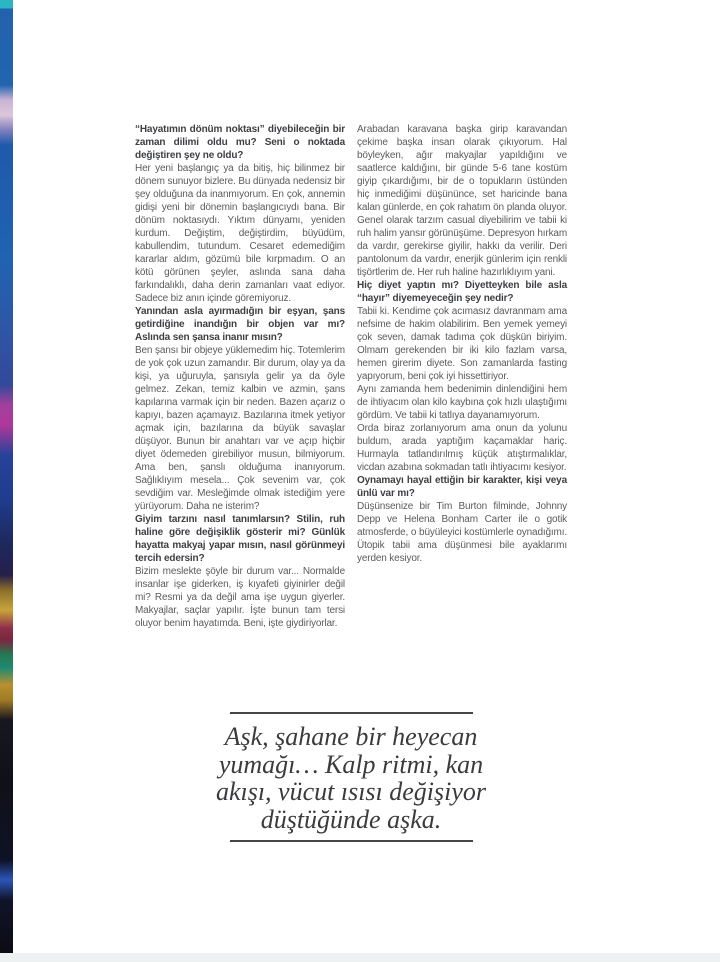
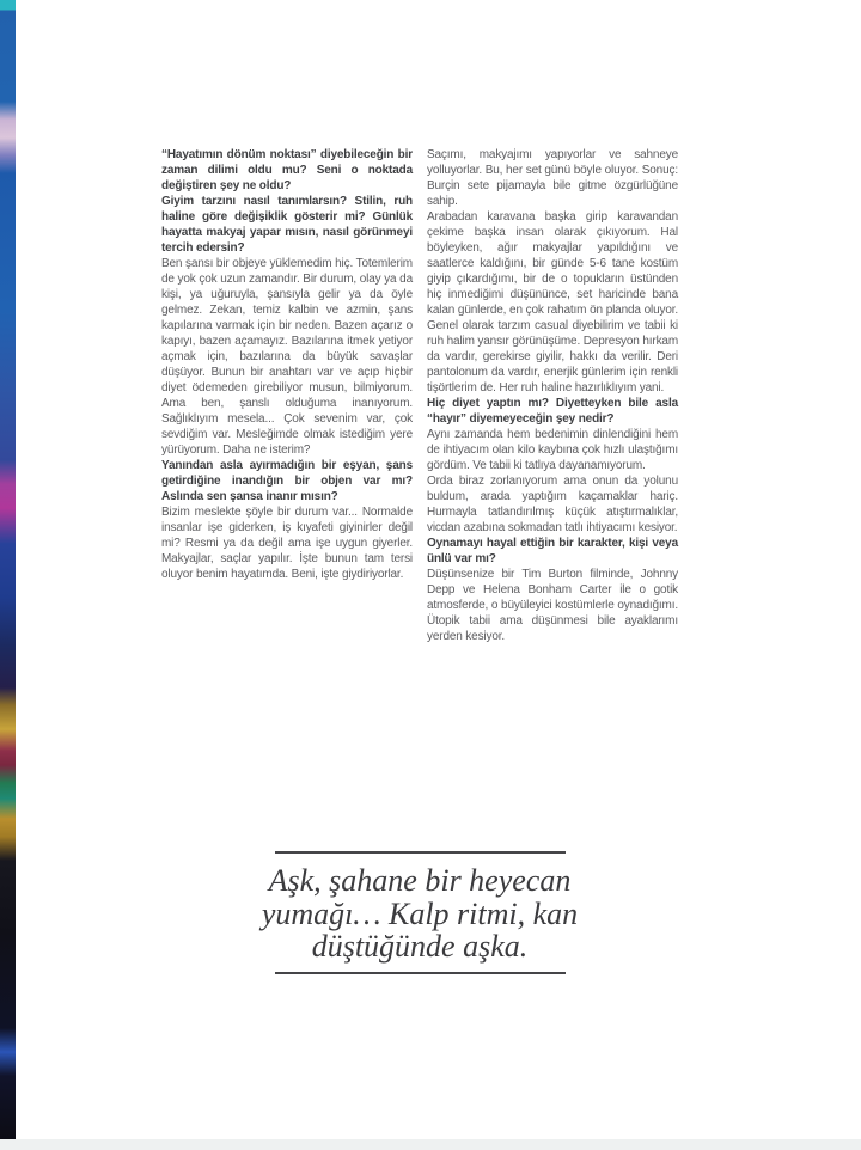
  “Hayatımın dönüm noktası” diyebileceğin bir zaman dilimi oldu mu? Seni o noktada değiştiren şey ne oldu?
- Her yeni başlangıç ya da bitiş, hiç bilinmez bir dönem sunuyor bizlere. Bu dünyada nedensiz bir şey olduğuna da inanmıyorum. En çok, annemin gidişi yeni bir dönemin başlangıcıydı bana. Bir dönüm noktasıydı. Yıktım dünyamı, yeniden kurdum. Değiştim, değiştirdim, büyüdüm, kabullendim, tutundum. Cesaret edemediğim kararlar aldım, gözümü bile kırpmadım. O an kötü görünen şeyler, aslında sana daha farkındalıklı, daha derin zamanları vaat ediyor. Sadece biz anın içinde göremiyoruz.
- Yanından asla ayırmadığın bir eşyan, şans getirdiğine inandığın bir objen var mı? Aslında sen şansa inanır mısın?
+ Giyim tarzını nasıl tanımlarsın? Stilin, ruh haline göre değişiklik gösterir mi? Günlük hayatta makyaj yapar mısın, nasıl görünmeyi tercih edersin?
  Ben şansı bir objeye yüklemedim hiç. Totemlerim de yok çok uzun zamandır. Bir durum, olay ya da kişi, ya uğuruyla, şansıyla gelir ya da öyle gelmez. Zekan, temiz kalbin ve azmin, şans kapılarına varmak için bir neden. Bazen açarız o kapıyı, bazen açamayız. Bazılarına itmek yetiyor açmak için, bazılarına da büyük savaşlar düşüyor. Bunun bir anahtarı var ve açıp hiçbir diyet ödemeden girebiliyor musun, bilmiyorum. Ama ben, şanslı olduğuma inanıyorum. Sağlıklıyım mesela... Çok sevenim var, çok sevdiğim var. Mesleğimde olmak istediğim yere yürüyorum. Daha ne isterim?
- Giyim tarzını nasıl tanımlarsın? Stilin, ruh haline göre değişiklik gösterir mi? Günlük hayatta makyaj yapar mısın, nasıl görünmeyi tercih edersin?
+ Yanından asla ayırmadığın bir eşyan, şans getirdiğine inandığın bir objen var mı? Aslında sen şansa inanır mısın?
  Bizim meslekte şöyle bir durum var... Normalde insanlar işe giderken, iş kıyafeti giyinirler değil mi? Resmi ya da değil ama işe uygun giyerler. Makyajlar, saçlar yapılır. İşte bunun tam tersi oluyor benim hayatımda. Beni, işte giydiriyorlar.
+ Saçımı, makyajımı yapıyorlar ve sahneye yolluyorlar. Bu, her set günü böyle oluyor. Sonuç: Burçin sete pijamayla bile gitme özgürlüğüne sahip.
  Arabadan karavana başka girip karavandan çekime başka insan olarak çıkıyorum. Hal böyleyken, ağır makyajlar yapıldığını ve saatlerce kaldığını, bir günde 5-6 tane kostüm giyip çıkardığımı, bir de o topukların üstünden hiç inmediğimi düşününce, set haricinde bana kalan günlerde, en çok rahatım ön planda oluyor. Genel olarak tarzım casual diyebilirim ve tabii ki ruh halim yansır görünüşüme. Depresyon hırkam da vardır, gerekirse giyilir, hakkı da verilir. Deri pantolonum da vardır, enerjik günlerim için renkli tişörtlerim de. Her ruh haline hazırlıklıyım yani.
  Hiç diyet yaptın mı? Diyetteyken bile asla “hayır” diyemeyeceğin şey nedir?
- Tabii ki. Kendime çok acımasız davranmam ama nefsime de hakim olabilirim. Ben yemek yemeyi çok seven, damak tadıma çok düşkün biriyim. Olmam gerekenden bir iki kilo fazlam varsa, hemen girerim diyete. Son zamanlarda fasting yapıyorum, beni çok iyi hissettiriyor.
  Aynı zamanda hem bedenimin dinlendiğini hem de ihtiyacım olan kilo kaybına çok hızlı ulaştığımı gördüm. Ve tabii ki tatlıya dayanamıyorum.
  Orda biraz zorlanıyorum ama onun da yolunu buldum, arada yaptığım kaçamaklar hariç. Hurmayla tatlandırılmış küçük atıştırmalıklar, vicdan azabına sokmadan tatlı ihtiyacımı kesiyor.
  Oynamayı hayal ettiğin bir karakter, kişi veya ünlü var mı?
  Düşünsenize bir Tim Burton filminde, Johnny Depp ve Helena Bonham Carter ile o gotik atmosferde, o büyüleyici kostümlerle oynadığımı. Ütopik tabii ama düşünmesi bile ayaklarımı yerden kesiyor.
  Aşk, şahane bir heyecan
  yumağı… Kalp ritmi, kan
- akışı, vücut ısısı değişiyor
  düştüğünde aşka.
